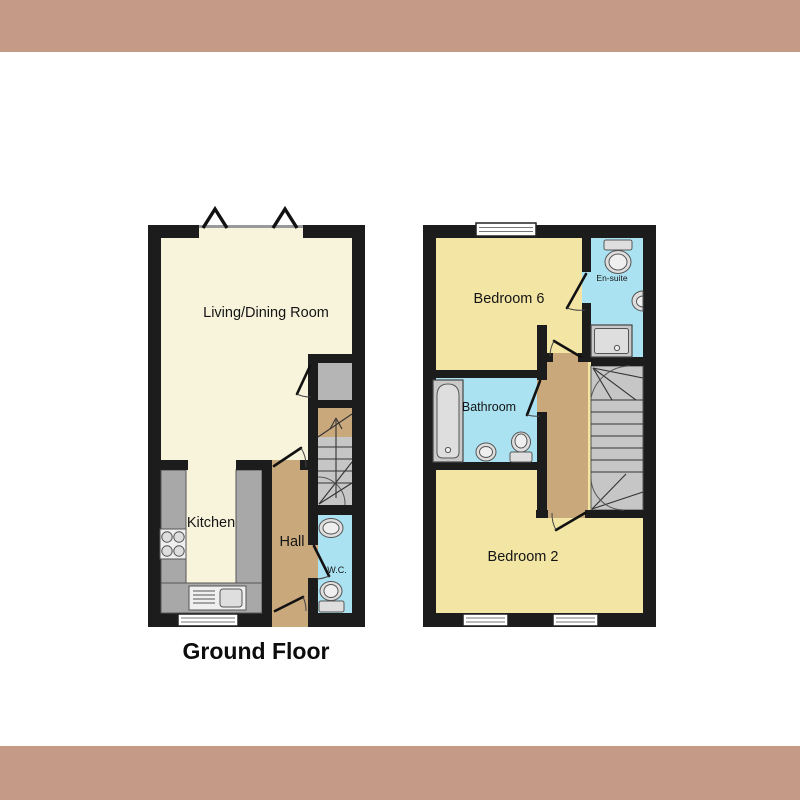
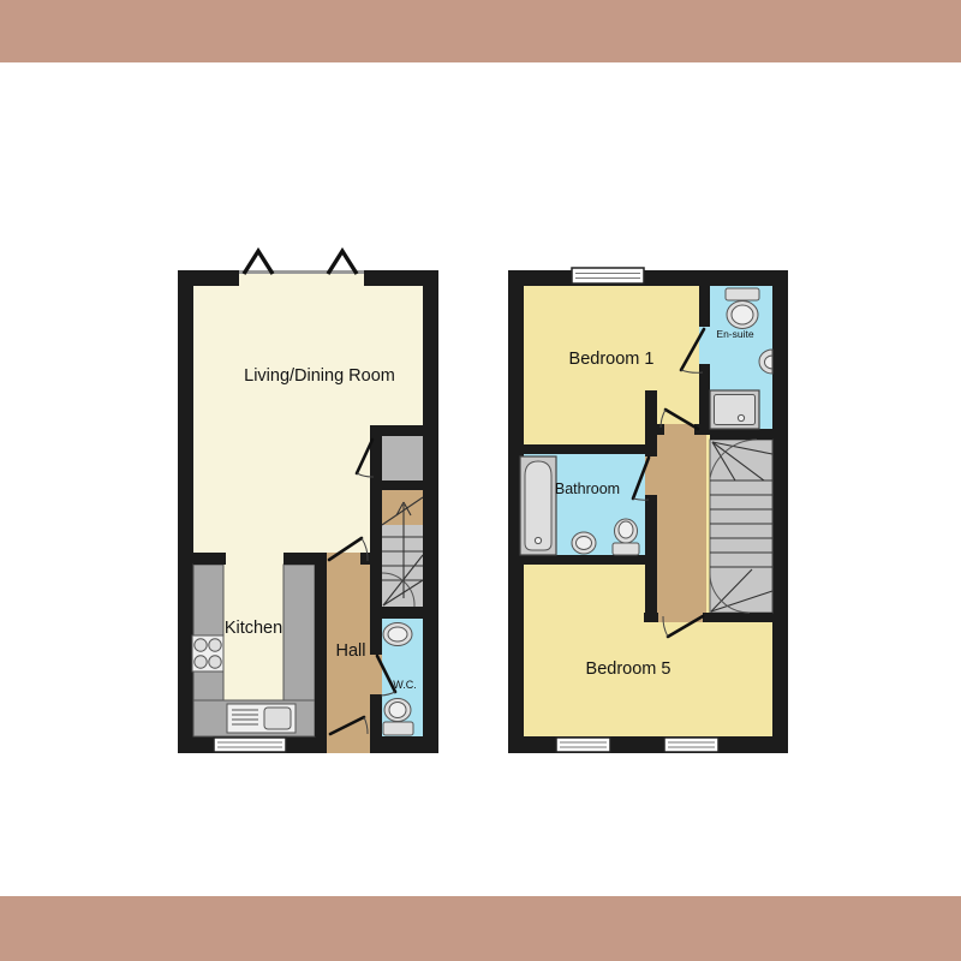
  Living/Dining Room
  Kitchen
  Hall
  W.C.
- Ground Floor
- Bedroom 6
+ Bedroom 1
  En-suite
  Bathroom
- Bedroom 2
+ Bedroom 5
